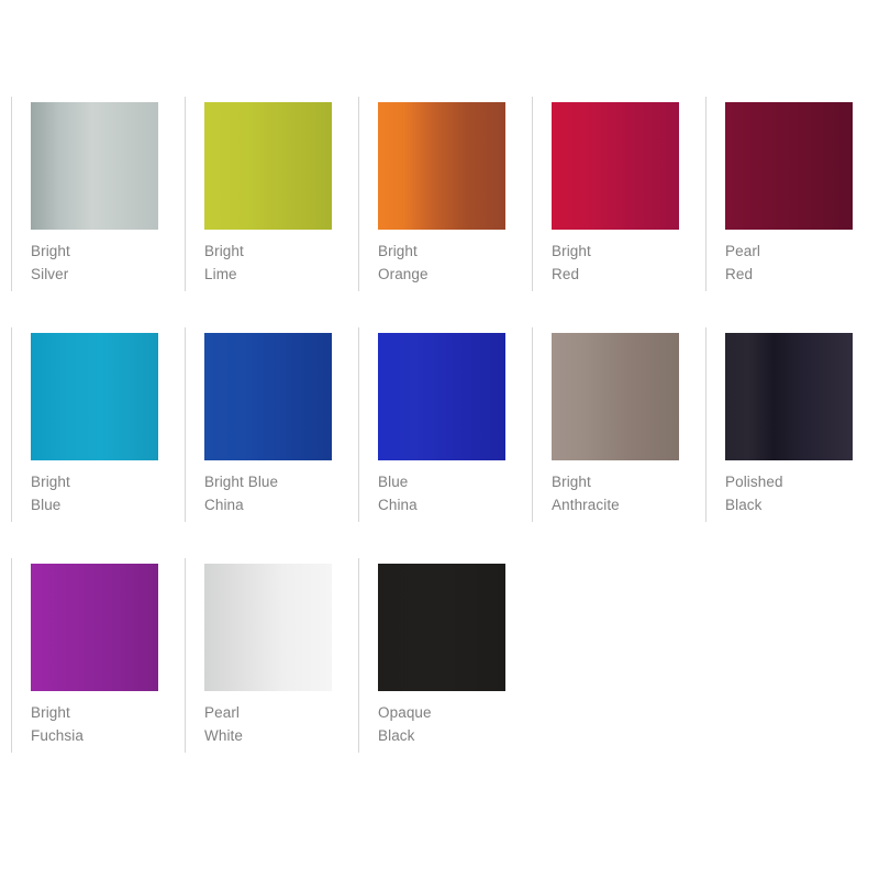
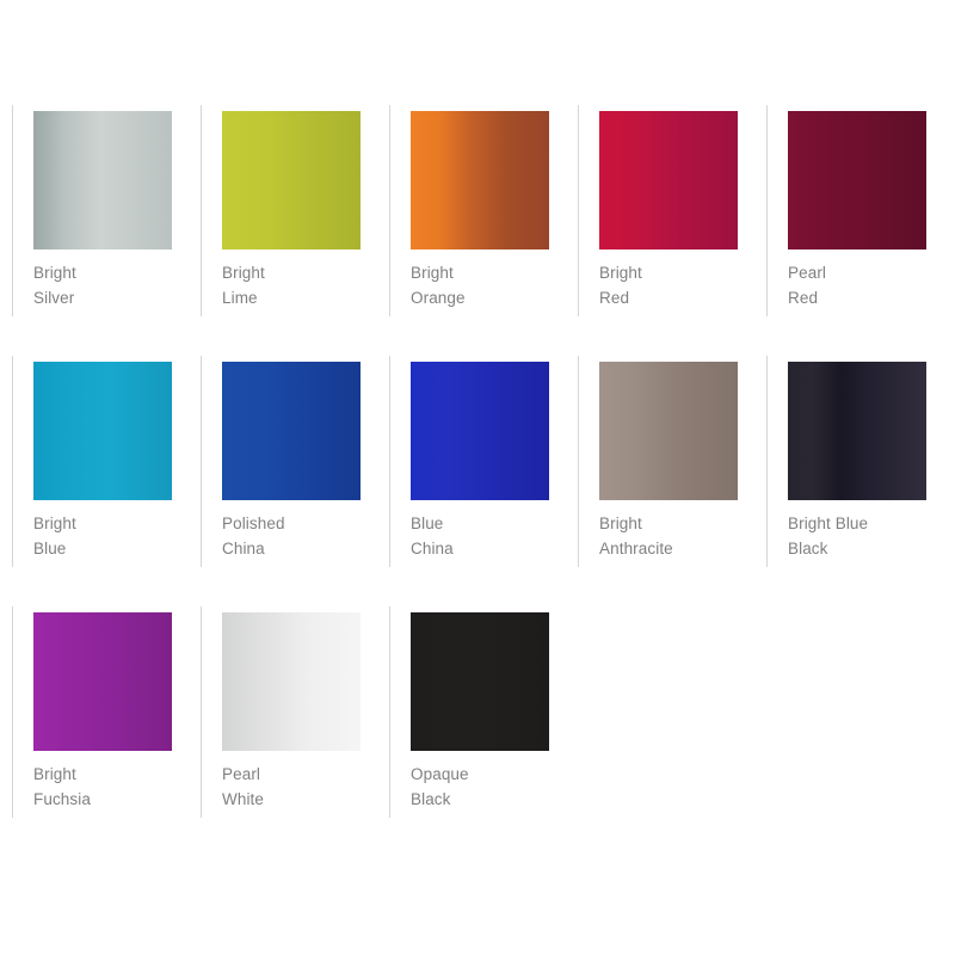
  Bright
  Silver
  Bright
  Lime
  Bright
  Orange
  Bright
  Red
  Pearl
  Red
  Bright
  Blue
- Bright Blue
+ Polished
  China
  Blue
  China
  Bright
  Anthracite
- Polished
+ Bright Blue
  Black
  Bright
  Fuchsia
  Pearl
  White
  Opaque
  Black
